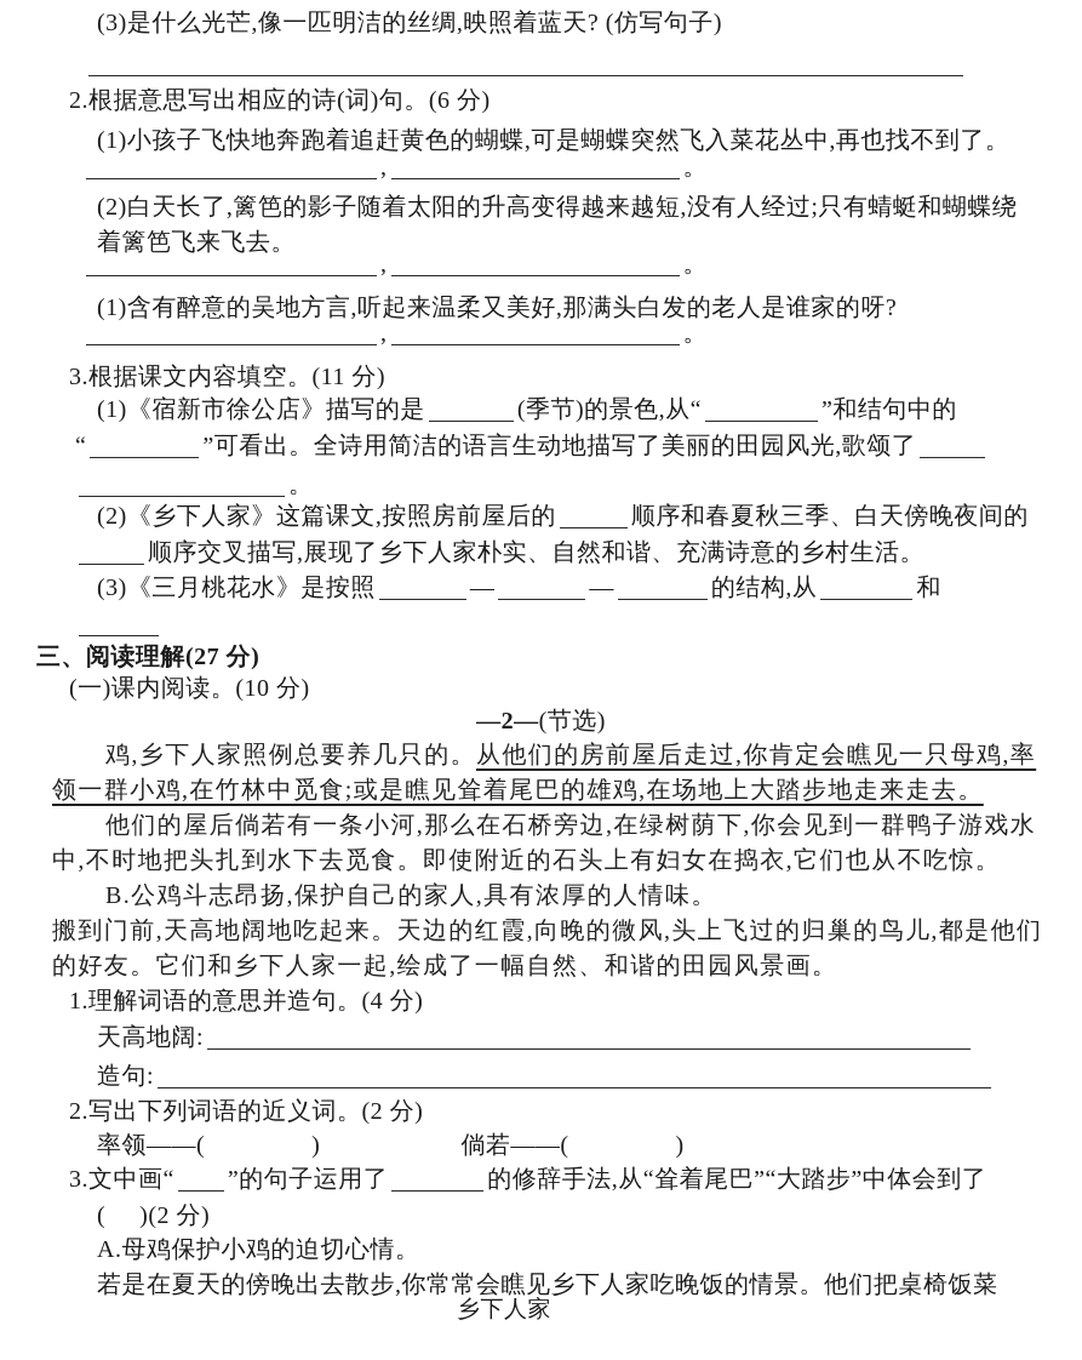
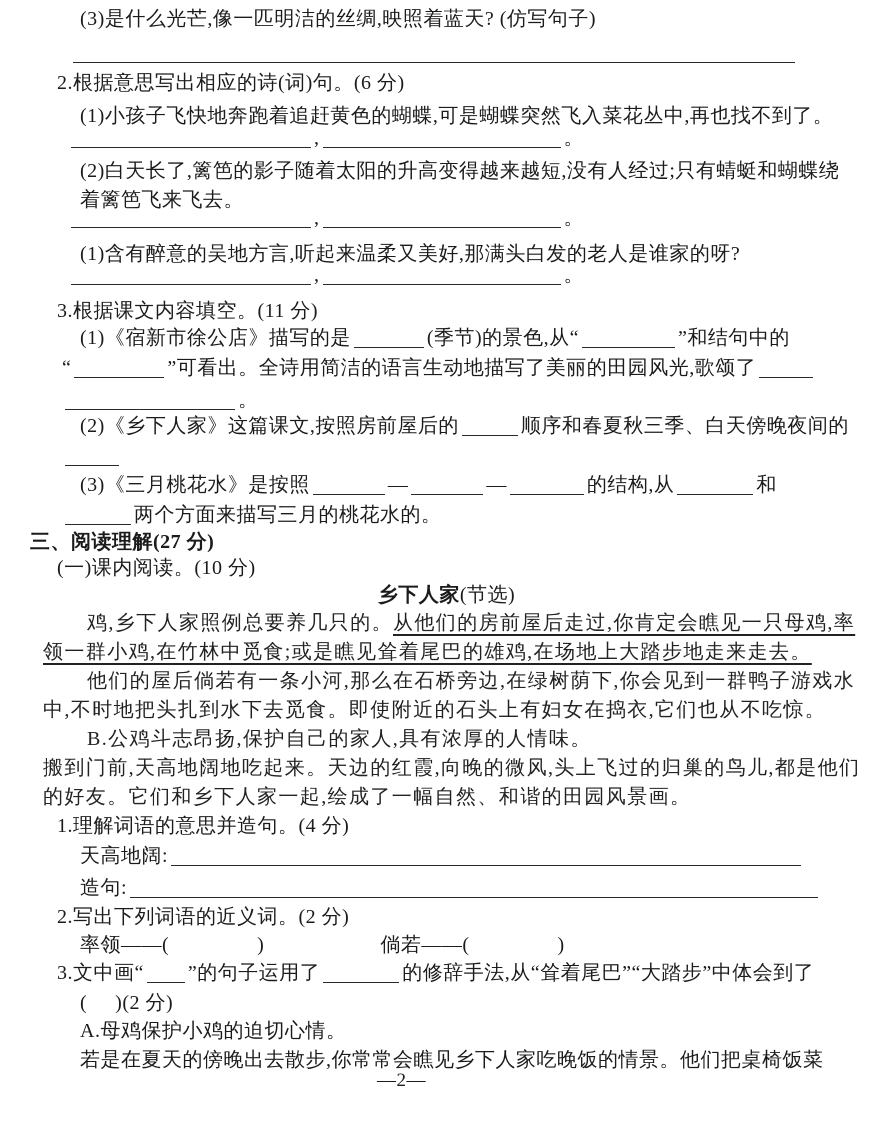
  (3)是什么光芒,像一匹明洁的丝绸,映照着蓝天? (仿写句子)
  2.根据意思写出相应的诗(词)句。(6 分)
  (1)小孩子飞快地奔跑着追赶黄色的蝴蝶,可是蝴蝶突然飞入菜花丛中,再也找不到了。
  , 。
  (2)白天长了,篱笆的影子随着太阳的升高变得越来越短,没有人经过;只有蜻蜓和蝴蝶绕
  着篱笆飞来飞去。
  , 。
  (1)含有醉意的吴地方言,听起来温柔又美好,那满头白发的老人是谁家的呀?
  , 。
  3.根据课文内容填空。(11 分)
  (1)《宿新市徐公店》描写的是 (季节)的景色,从“ ”和结句中的
  “ ”可看出。全诗用简洁的语言生动地描写了美丽的田园风光,歌颂了
  。
  (2)《乡下人家》这篇课文,按照房前屋后的 顺序和春夏秋三季、白天傍晚夜间的
- 顺序交叉描写,展现了乡下人家朴实、自然和谐、充满诗意的乡村生活。
  (3)《三月桃花水》是按照 — — 的结构,从 和
+ 两个方面来描写三月的桃花水的。
  三、阅读理解(27 分)
  (一)课内阅读。(10 分)
- —2—(节选)
+ 乡下人家(节选)
  鸡,乡下人家照例总要养几只的。从他们的房前屋后走过,你肯定会瞧见一只母鸡,率
  领一群小鸡,在竹林中觅食;或是瞧见耸着尾巴的雄鸡,在场地上大踏步地走来走去。
  他们的屋后倘若有一条小河,那么在石桥旁边,在绿树荫下,你会见到一群鸭子游戏水
  中,不时地把头扎到水下去觅食。即使附近的石头上有妇女在捣衣,它们也从不吃惊。
  B.公鸡斗志昂扬,保护自己的家人,具有浓厚的人情味。
  搬到门前,天高地阔地吃起来。天边的红霞,向晚的微风,头上飞过的归巢的鸟儿,都是他们
  的好友。它们和乡下人家一起,绘成了一幅自然、和谐的田园风景画。
  1.理解词语的意思并造句。(4 分)
  天高地阔:
  造句:
  2.写出下列词语的近义词。(2 分)
  率领——( ) 倘若——( )
  3.文中画“ ”的句子运用了 的修辞手法,从“耸着尾巴”“大踏步”中体会到了
  ( )(2 分)
  A.母鸡保护小鸡的迫切心情。
  若是在夏天的傍晚出去散步,你常常会瞧见乡下人家吃晚饭的情景。他们把桌椅饭菜
- 乡下人家
+ —2—
